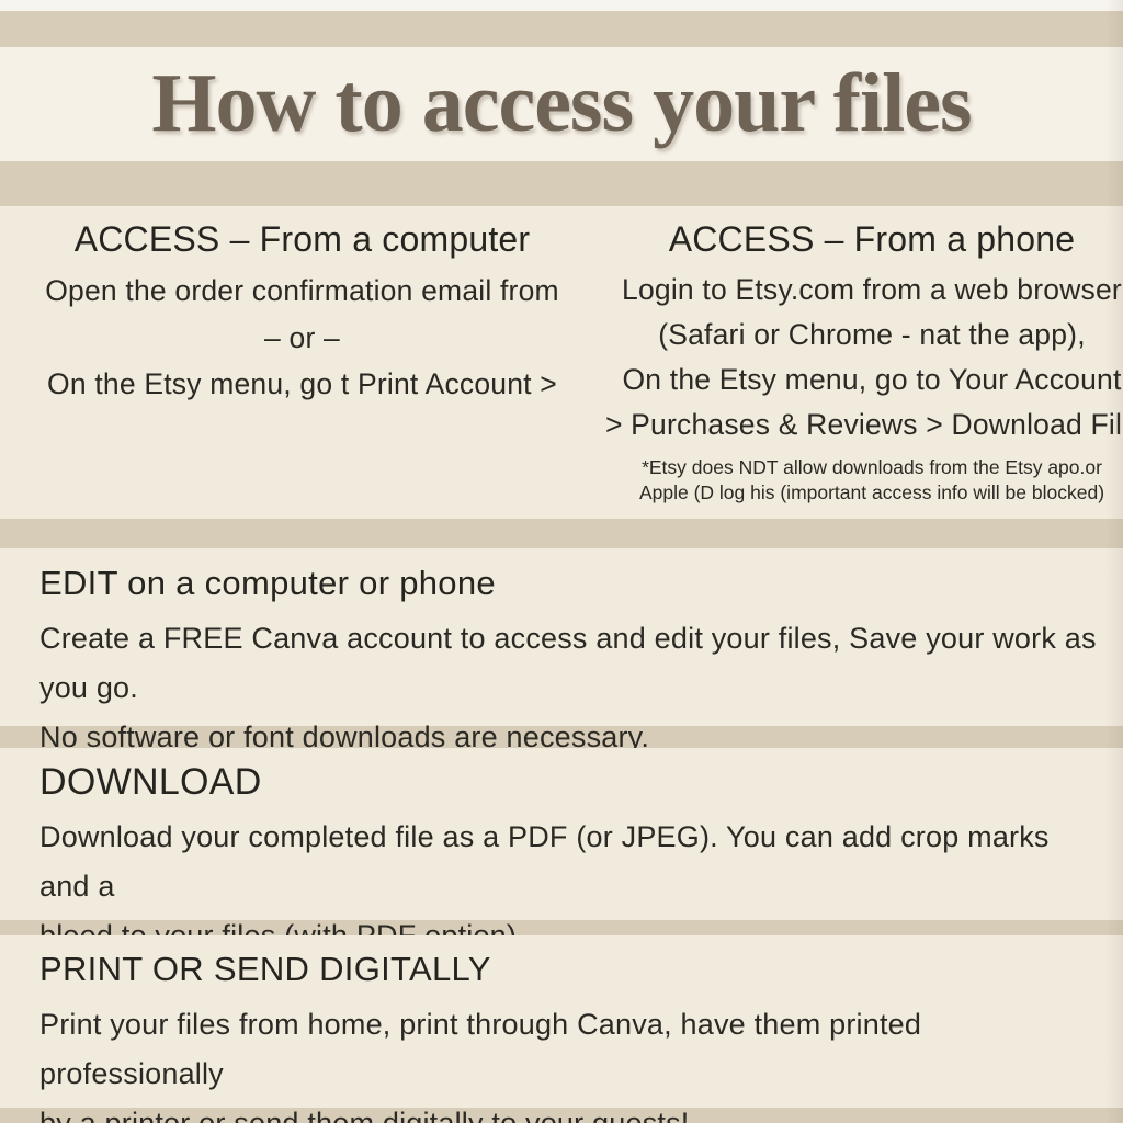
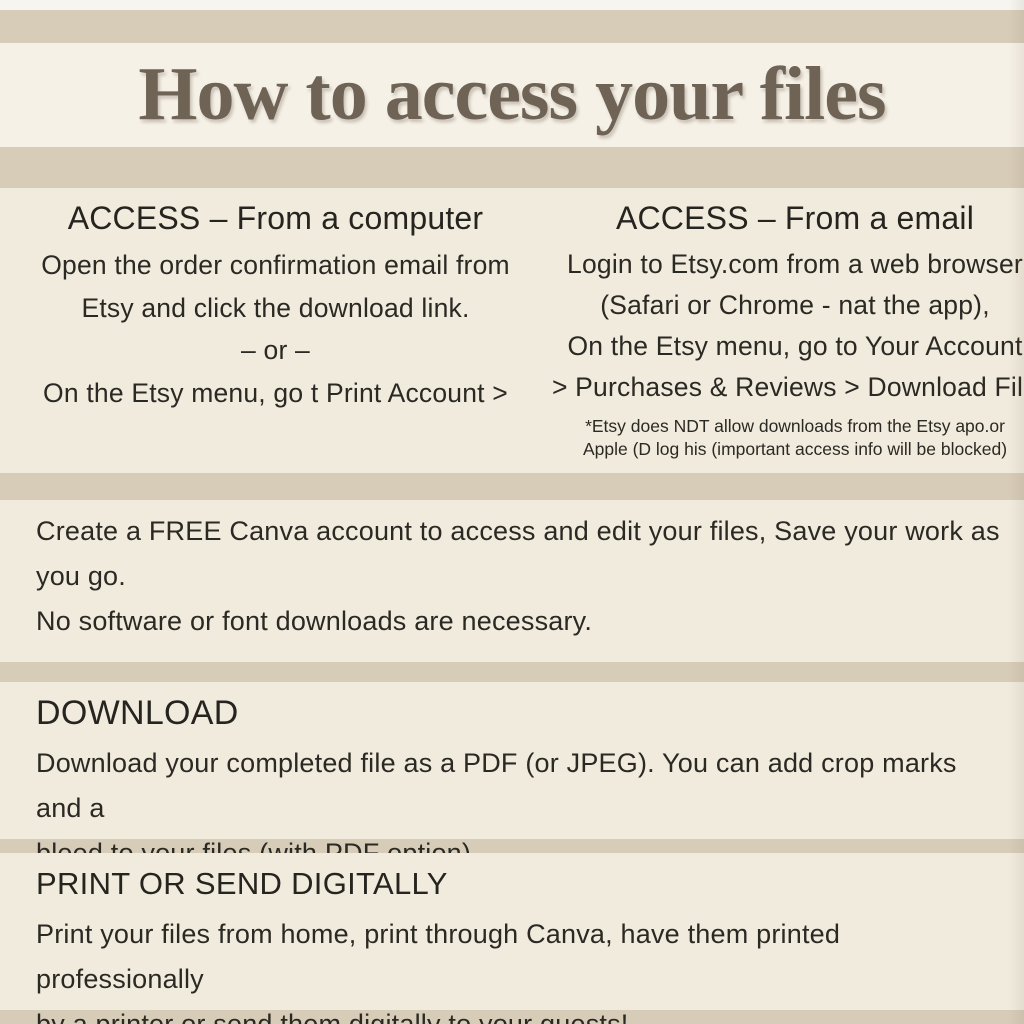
  How to access your files
  ACCESS – From a computer
  Open the order confirmation email from
+ Etsy and click the download link.
  – or –
  On the Etsy menu, go t Print Account >
- ACCESS – From a phone
+ ACCESS – From a email
  Login to Etsy.com from a web browse
  (Safari or Chrome - nat the app),
  On the Etsy menu, go to Your Accou
  > Purchases & Reviews > Download F
  *Etsy does NDT allow downloads from the Etsy apo.or
  Apple (D log his (important access info will be blocked)
- EDIT on a computer or phone
  Create a FREE Canva account to access and edit your files, Save your work as you go.
  No software or font downloads are necessary.
  DOWNLOAD
  Download your completed file as a PDF (or JPEG). You can add crop marks and a
  PRINT OR SEND DIGITALLY
  Print your files from home, print through Canva, have them printed professionally
